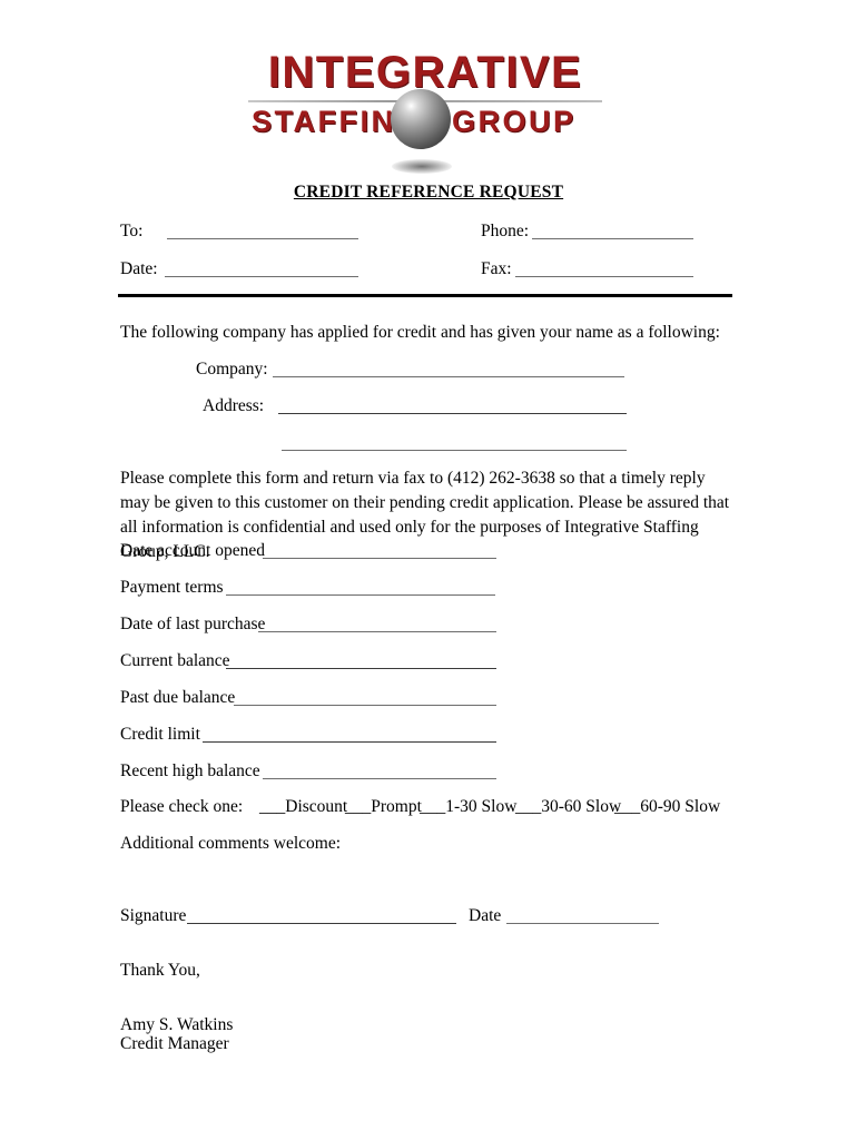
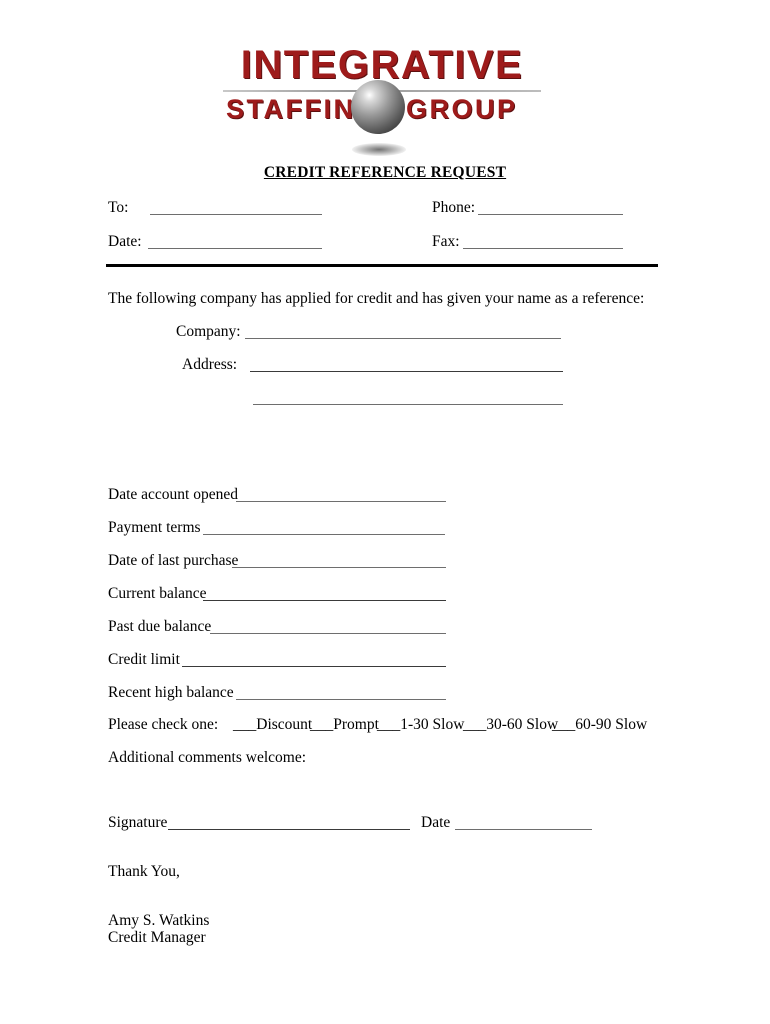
  INTEGRATIVE
  STAFFIN
  GROUP
  CREDIT REFERENCE REQUEST
  To:
  Date:
  Phone:
  Fax:
- The following company has applied for credit and has given your name as a following:
+ The following company has applied for credit and has given your name as a reference:
  Company:
  Address:
- Please complete this form and return via fax to (412) 262-3638 so that a timely reply may be given to this customer on their pending credit application. Please be assured that all information is confidential and used only for the purposes of Integrative Staffing Group, LLC.
  Date account opened
  Payment terms
  Date of last purchase
  Current balance
  Past due balance
  Credit limit
  Recent high balance
  Please check one:
  ___Discount
  ___Prompt
  ___1-30 Slow
  ___30-60 Slow
  ___60-90 Slow
  Additional comments welcome:
  Signature
  Date
  Thank You,
  Amy S. Watkins
  Credit Manager
